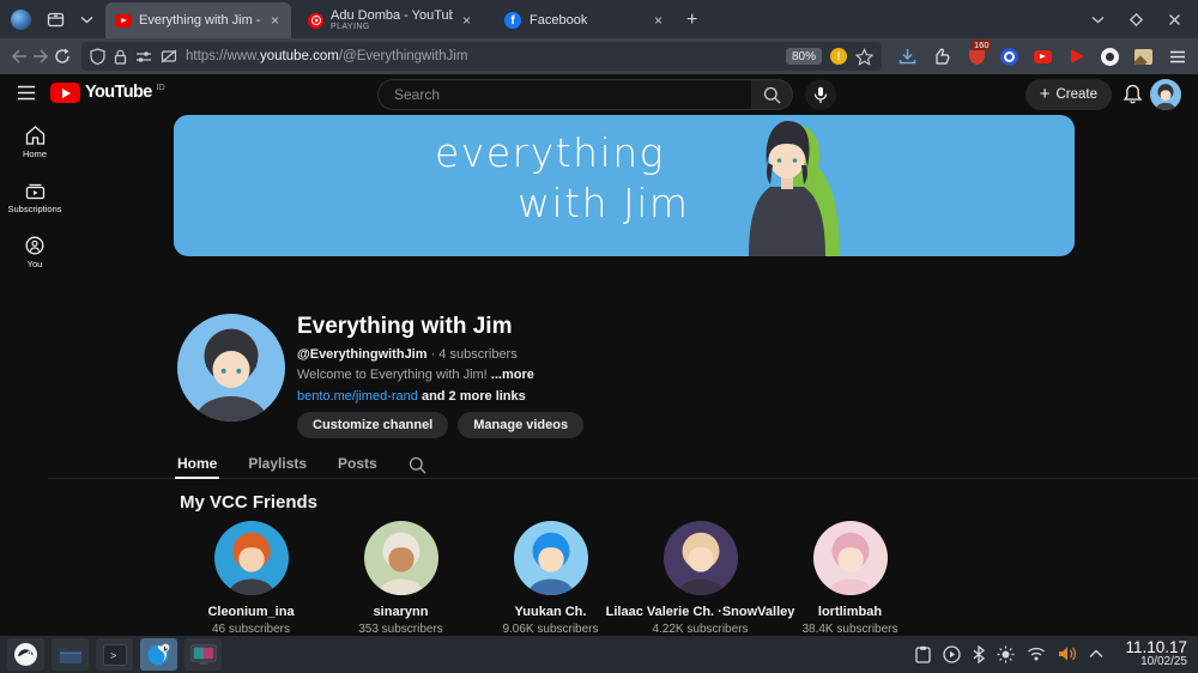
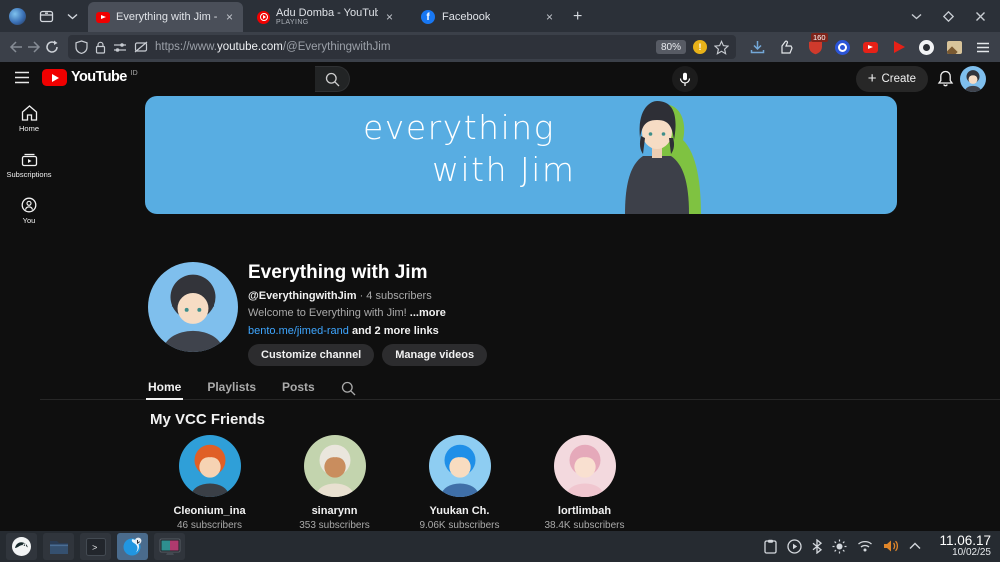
  Everything with Jim -
  ×
  Adu Domba - YouTub
  ×
  f
  Facebook
  ×
  +
  https://www.youtube.com/@EverythingwithJim
  80%
  !
  160
  YouTube
- Search
  +
  Create
  Home
  Subscriptions
  You
  everything
  with Jim
  Everything with Jim
  @EverythingwithJim · 4 subscribers
  Welcome to Everything with Jim! ...more
  bento.me/jimed-rand and 2 more links
  Customize channel
  Manage videos
  Home
  Playlists
  Posts
  My VCC Friends
  Cleonium_ina
  46 subscribers
  sinarynn
  353 subscribers
  Yuukan Ch.
  9.06K subscribers
- Lilaac Valerie Ch. ·SnowValley
- 4.22K subscribers
  lortlimbah
  38.4K subscribers
  >
- 11.10.17
+ 11.06.17
  10/02/25
